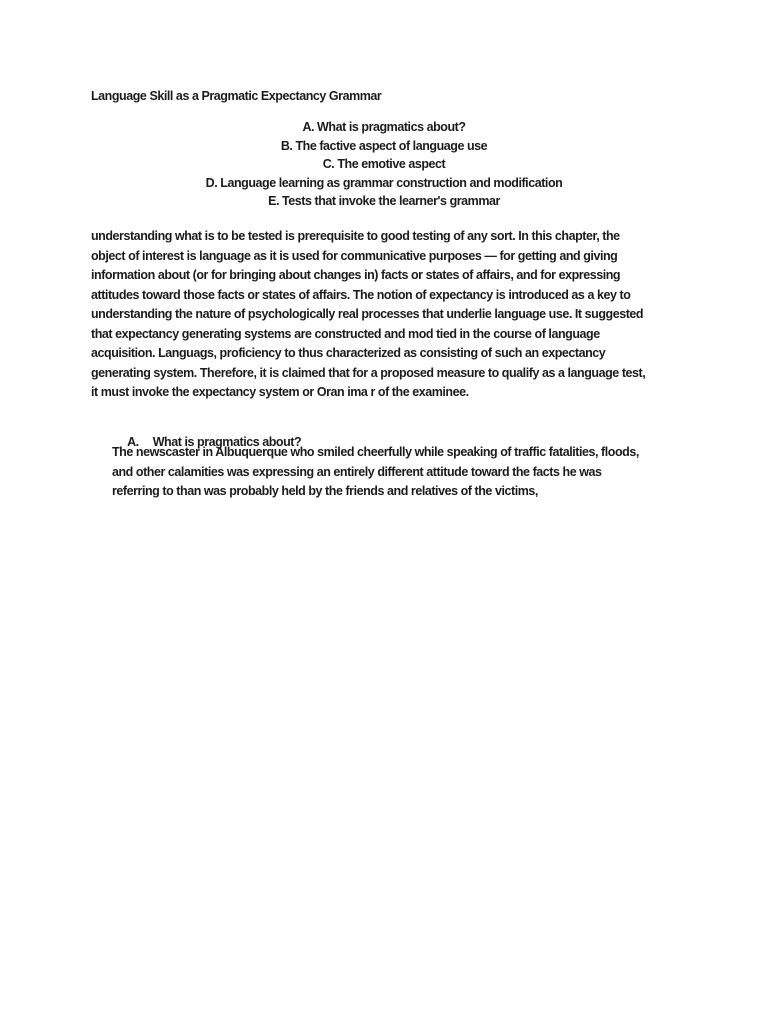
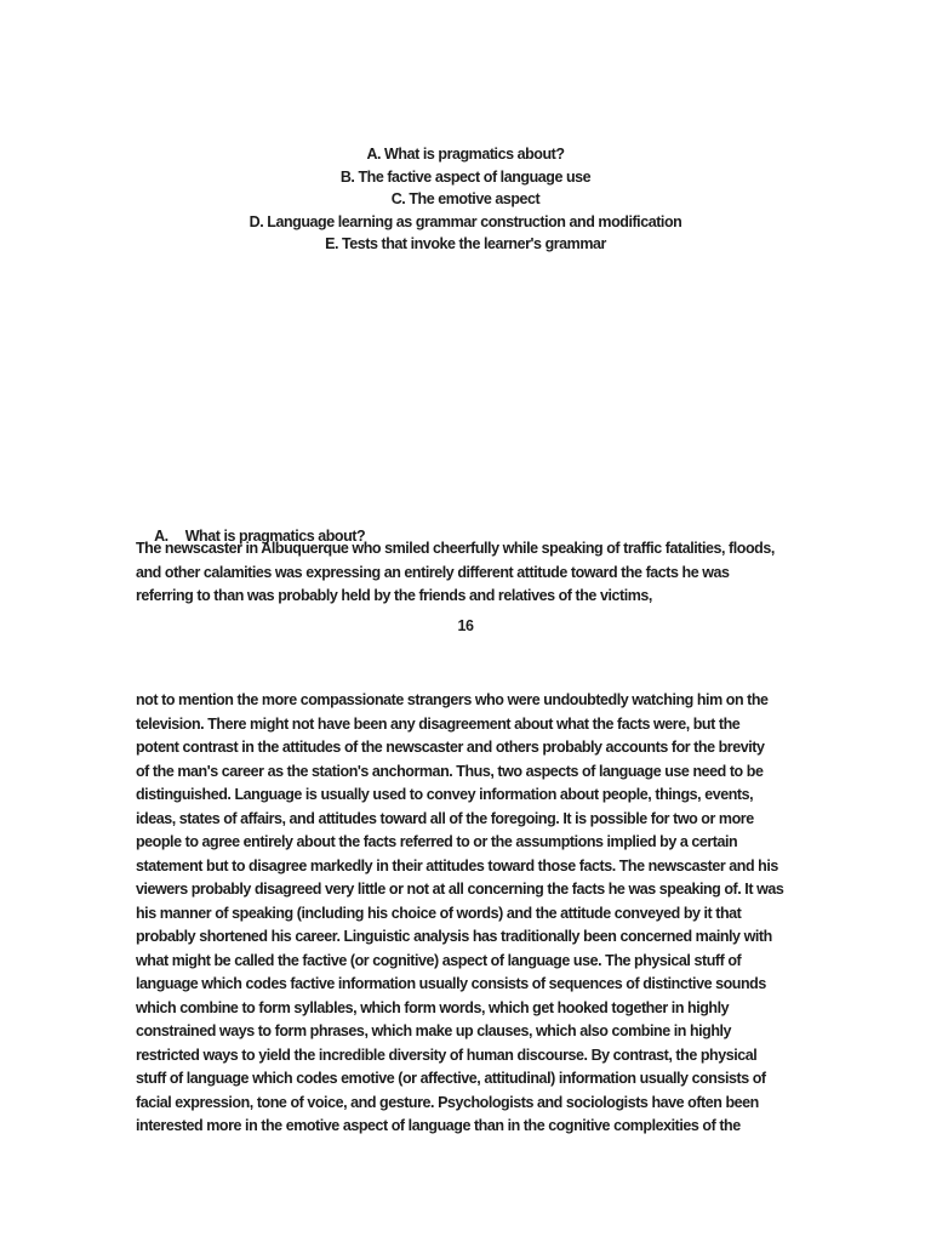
- Language Skill as a Pragmatic Expectancy Grammar
  A. What is pragmatics about?
  B. The factive aspect of language use
  C. The emotive aspect
  D. Language learning as grammar construction and modification
  E. Tests that invoke the learner's grammar
- understanding what is to be tested is prerequisite to good testing of any sort. In this chapter, the
- object of interest is language as it is used for communicative purposes — for getting and giving
- information about (or for bringing about changes in) facts or states of affairs, and for expressing
- attitudes toward those facts or states of affairs. The notion of expectancy is introduced as a key to
- understanding the nature of psychologically real processes that underlie language use. It suggested
- that expectancy generating systems are constructed and mod tied in the course of language
- acquisition. Languags, proficiency to thus characterized as consisting of such an expectancy
- generating system. Therefore, it is claimed that for a proposed measure to qualify as a language test,
- it must invoke the expectancy system or Oran ima r of the examinee.
  A. What is pragmatics about?
  The newscaster in Albuquerque who smiled cheerfully while speaking of traffic fatalities, floods,
  and other calamities was expressing an entirely different attitude toward the facts he was
  referring to than was probably held by the friends and relatives of the victims,
+ 16
+ not to mention the more compassionate strangers who were undoubtedly watching him on the
+ television. There might not have been any disagreement about what the facts were, but the
+ potent contrast in the attitudes of the newscaster and others probably accounts for the brevity
+ of the man's career as the station's anchorman. Thus, two aspects of language use need to be
+ distinguished. Language is usually used to convey information about people, things, events,
+ ideas, states of affairs, and attitudes toward all of the foregoing. It is possible for two or more
+ people to agree entirely about the facts referred to or the assumptions implied by a certain
+ statement but to disagree markedly in their attitudes toward those facts. The newscaster and his
+ viewers probably disagreed very little or not at all concerning the facts he was speaking of. It was
+ his manner of speaking (including his choice of words) and the attitude conveyed by it that
+ probably shortened his career. Linguistic analysis has traditionally been concerned mainly with
+ what might be called the factive (or cognitive) aspect of language use. The physical stuff of
+ language which codes factive information usually consists of sequences of distinctive sounds
+ which combine to form syllables, which form words, which get hooked together in highly
+ constrained ways to form phrases, which make up clauses, which also combine in highly
+ restricted ways to yield the incredible diversity of human discourse. By contrast, the physical
+ stuff of language which codes emotive (or affective, attitudinal) information usually consists of
+ facial expression, tone of voice, and gesture. Psychologists and sociologists have often been
+ interested more in the emotive aspect of language than in the cognitive complexities of the
